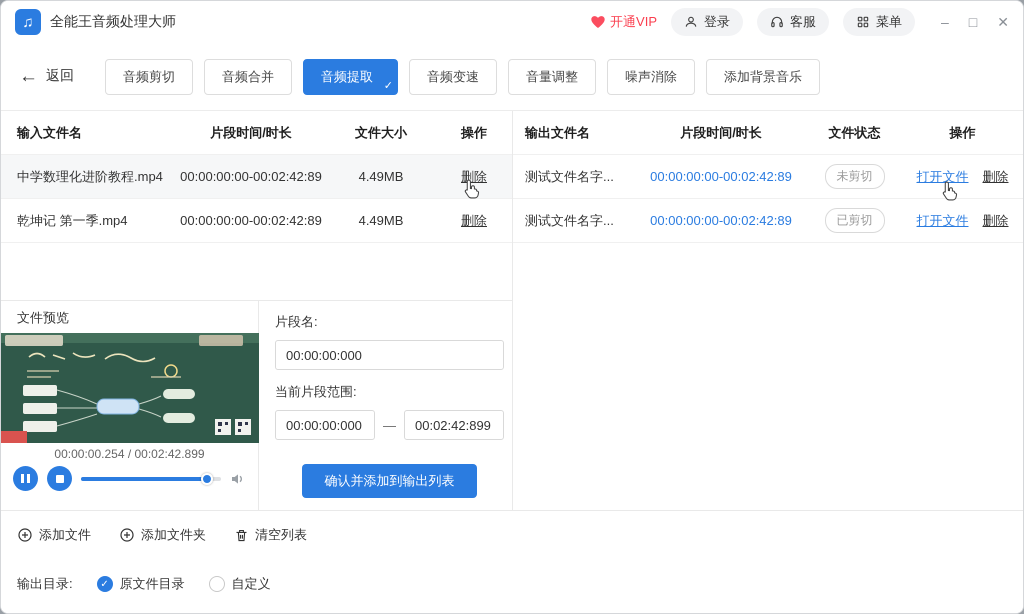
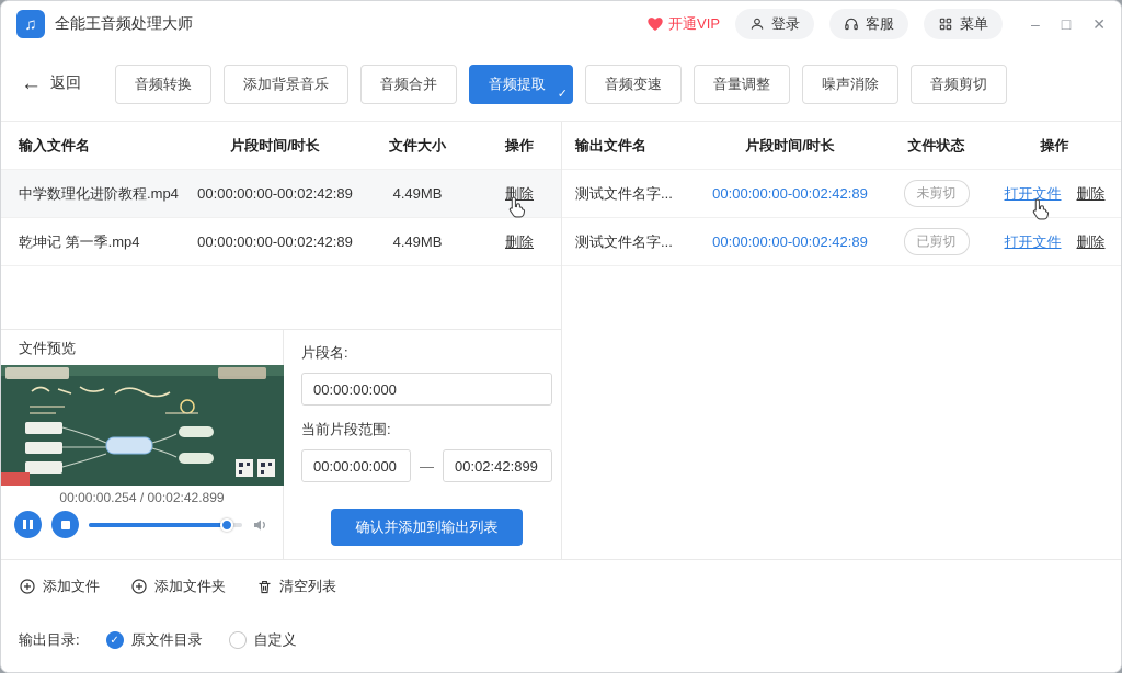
  ♫
  全能王音频处理大师
  开通VIP
  登录
  客服
  菜单
  –
  □
  ✕
  ←
  返回
+ 音频转换
- 音频剪切
+ 添加背景音乐
  音频合并
  音频提取
  ✓
  音频变速
  音量调整
  噪声消除
- 添加背景音乐
+ 音频剪切
  输入文件名
  片段时间/时长
  文件大小
  操作
  中学数理化进阶教程.mp4
  00:00:00:00-00:02:42:89
  4.49MB
  删除
  乾坤记 第一季.mp4
  00:00:00:00-00:02:42:89
  4.49MB
  删除
  文件预览
  00:00:00.254 / 00:02:42.899
  片段名:
  00:00:00:000
  当前片段范围:
  00:00:00:000
  —
  00:02:42:899
  确认并添加到输出列表
  输出文件名
  片段时间/时长
  文件状态
  操作
  测试文件名字...
  00:00:00:00-00:02:42:89
  未剪切
  打开文件
  删除
  测试文件名字...
  00:00:00:00-00:02:42:89
  已剪切
  打开文件
  删除
  添加文件
  添加文件夹
  清空列表
  输出目录:
  ✓
  原文件目录
  自定义
